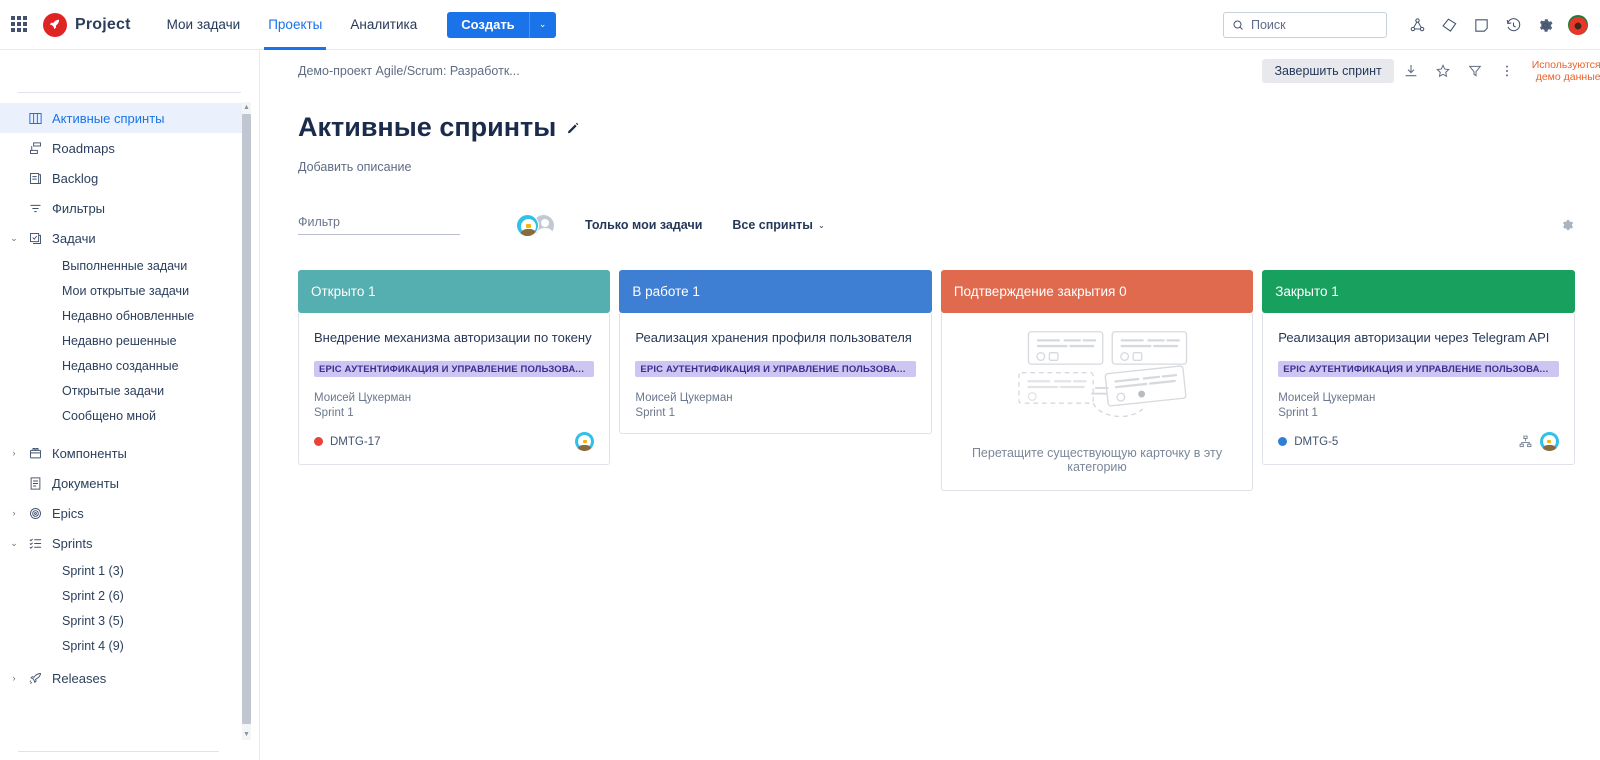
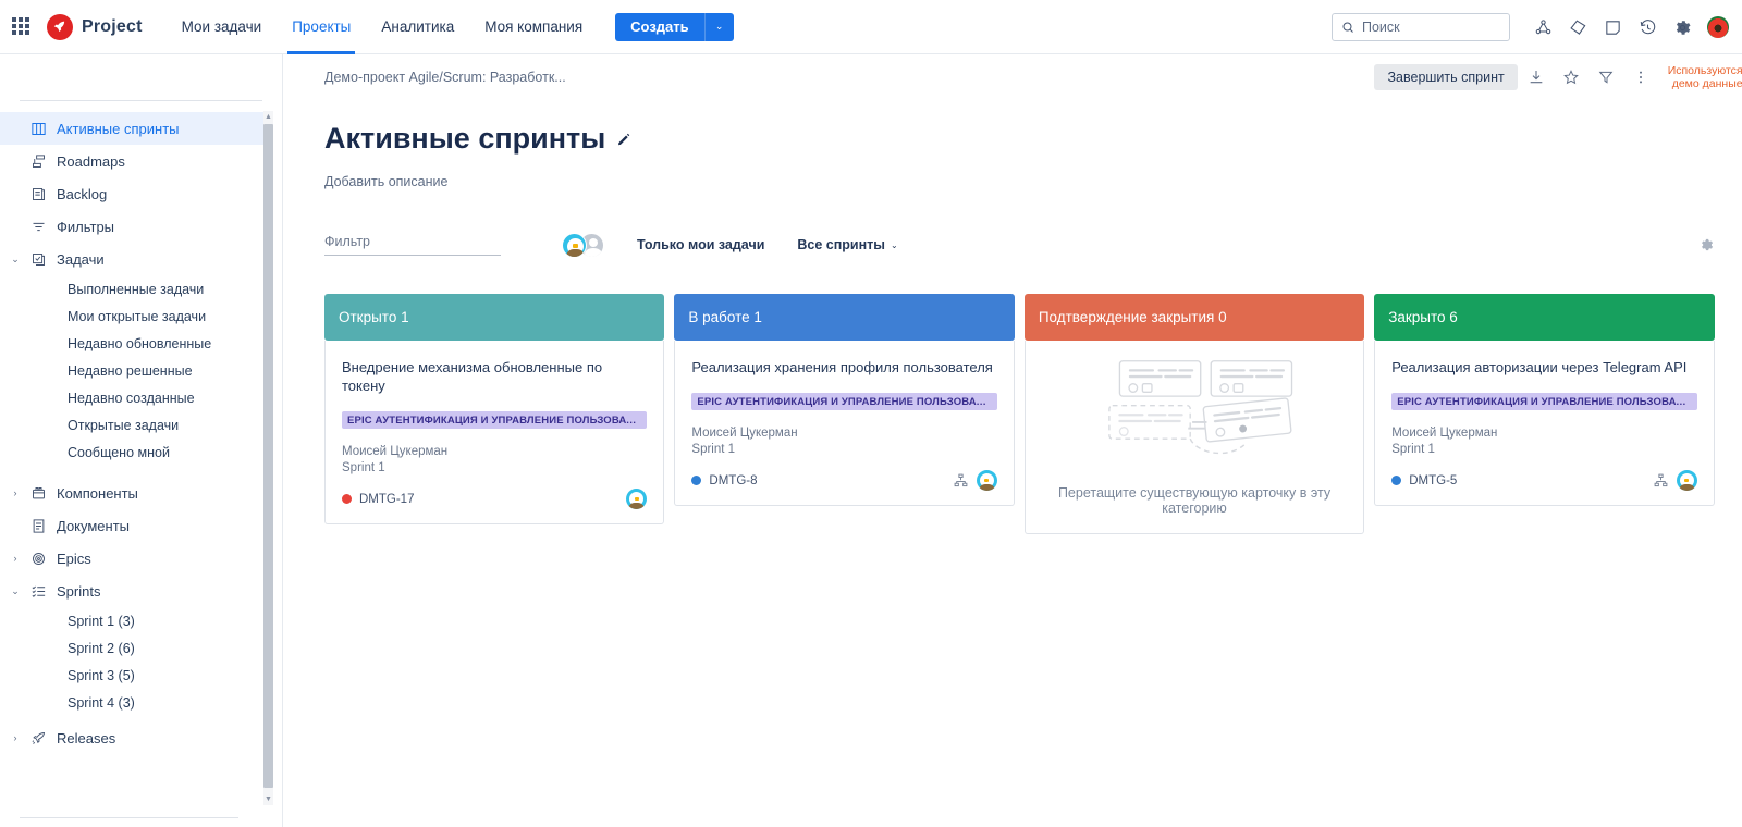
  Project
  Мои задачи
  Проекты
  Аналитика
+ Моя компания
  Создать
  ⌄
  Поиск
  Активные спринты
  Roadmaps
  Backlog
  Фильтры
  ⌄
  Задачи
  Выполненные задачи
  Мои открытые задачи
  Недавно обновленные
  Недавно решенные
  Недавно созданные
  Открытые задачи
  Сообщено мной
  ›
  Компоненты
  Документы
  ›
  Epics
  ⌄
  Sprints
  Sprint 1 (3)
  Sprint 2 (6)
  Sprint 3 (5)
- Sprint 4 (9)
+ Sprint 4 (3)
  ›
  Releases
  Демо-проект Agile/Scrum: Разработк...
  Завершить спринт
  Используются
  демо данные
  Активные спринты
  Добавить описание
  Фильтр
  Только мои задачи
  Все спринты
  ⌄
  Открыто 1
- Внедрение механизма авторизации по токену
+ Внедрение механизма обновленные по токену
  EPIC АУТЕНТИФИКАЦИЯ И УПРАВЛЕНИЕ ПОЛЬЗОВАТЕЛ
  Моисей Цукерман
  Sprint 1
  DMTG-17
  В работе 1
  Реализация хранения профиля пользователя
  EPIC АУТЕНТИФИКАЦИЯ И УПРАВЛЕНИЕ ПОЛЬЗОВАТЕЛ
  Моисей Цукерман
  Sprint 1
+ DMTG-8
  Подтверждение закрытия 0
  Перетащите существующую карточку в эту категорию
- Закрыто 1
+ Закрыто 6
  Реализация авторизации через Telegram API
  EPIC АУТЕНТИФИКАЦИЯ И УПРАВЛЕНИЕ ПОЛЬЗОВАТЕЛ
  Моисей Цукерман
  Sprint 1
  DMTG-5
